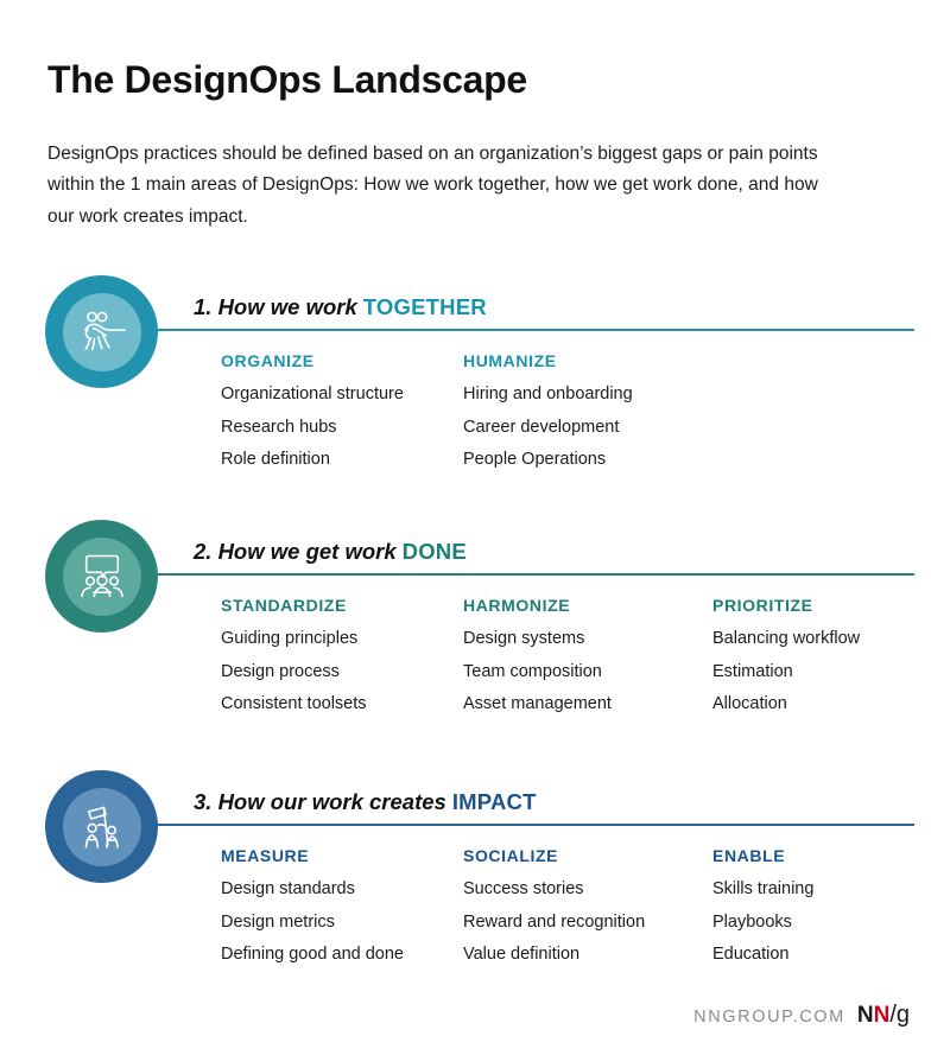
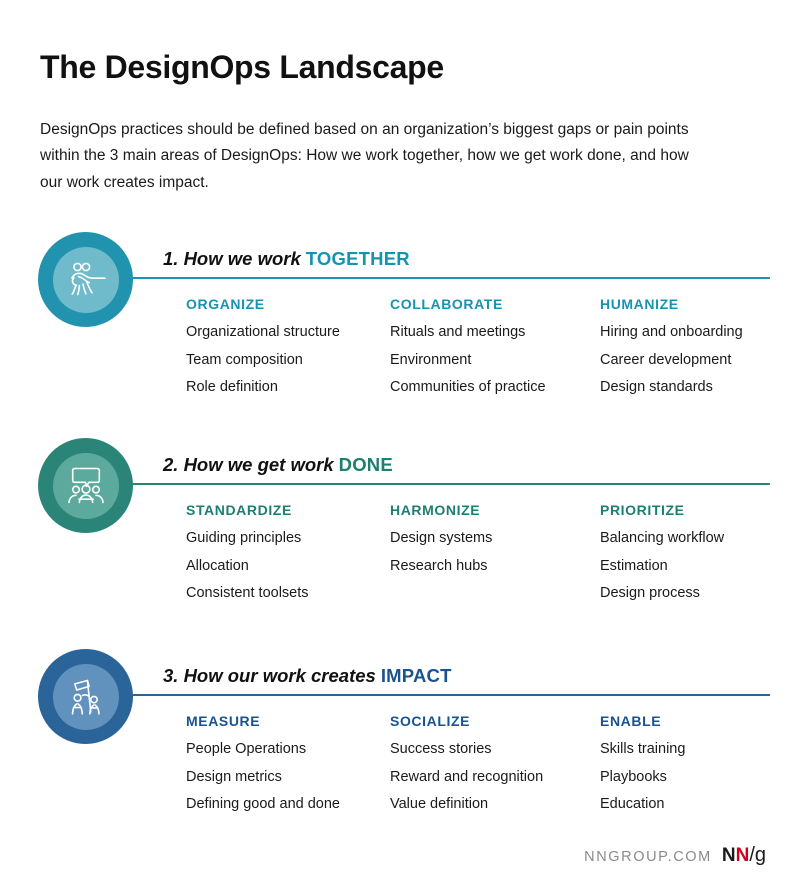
  The DesignOps Landscape
- DesignOps practices should be defined based on an organization’s biggest gaps or pain points within the 1 main areas of DesignOps: How we work together, how we get work done, and how our work creates impact.
+ DesignOps practices should be defined based on an organization’s biggest gaps or pain points within the 3 main areas of DesignOps: How we work together, how we get work done, and how our work creates impact.
  1. How we work TOGETHER
  ORGANIZE
  Organizational structure
- Research hubs
+ Team composition
  Role definition
+ COLLABORATE
+ Rituals and meetings
+ Environment
+ Communities of practice
  HUMANIZE
  Hiring and onboarding
  Career development
- People Operations
+ Design standards
  2. How we get work DONE
  STANDARDIZE
  Guiding principles
- Design process
+ Allocation
  Consistent toolsets
  HARMONIZE
  Design systems
- Team composition
+ Research hubs
- Asset management
  PRIORITIZE
  Balancing workflow
  Estimation
- Allocation
+ Design process
  3. How our work creates IMPACT
  MEASURE
- Design standards
+ People Operations
  Design metrics
  Defining good and done
  SOCIALIZE
  Success stories
  Reward and recognition
  Value definition
  ENABLE
  Skills training
  Playbooks
  Education
  NNGROUP.COM
  NN/g
